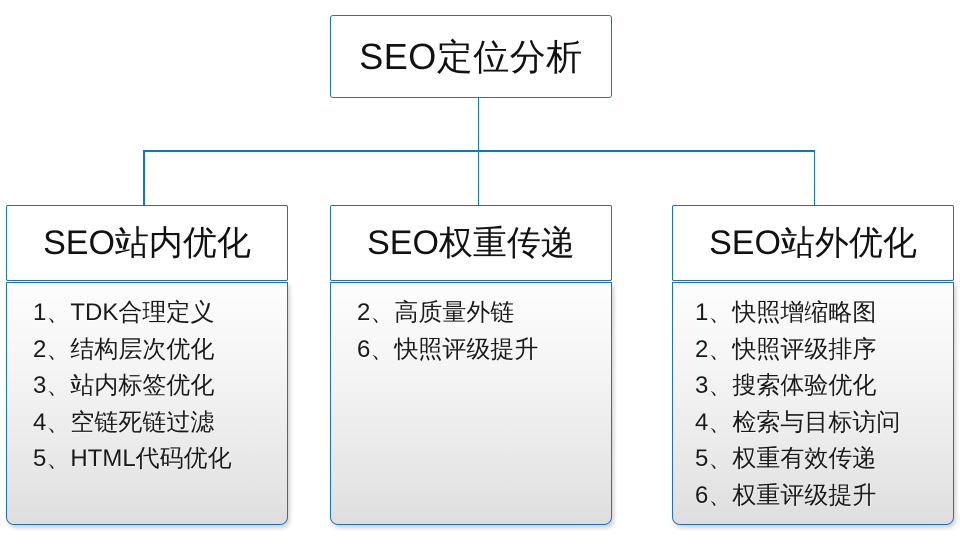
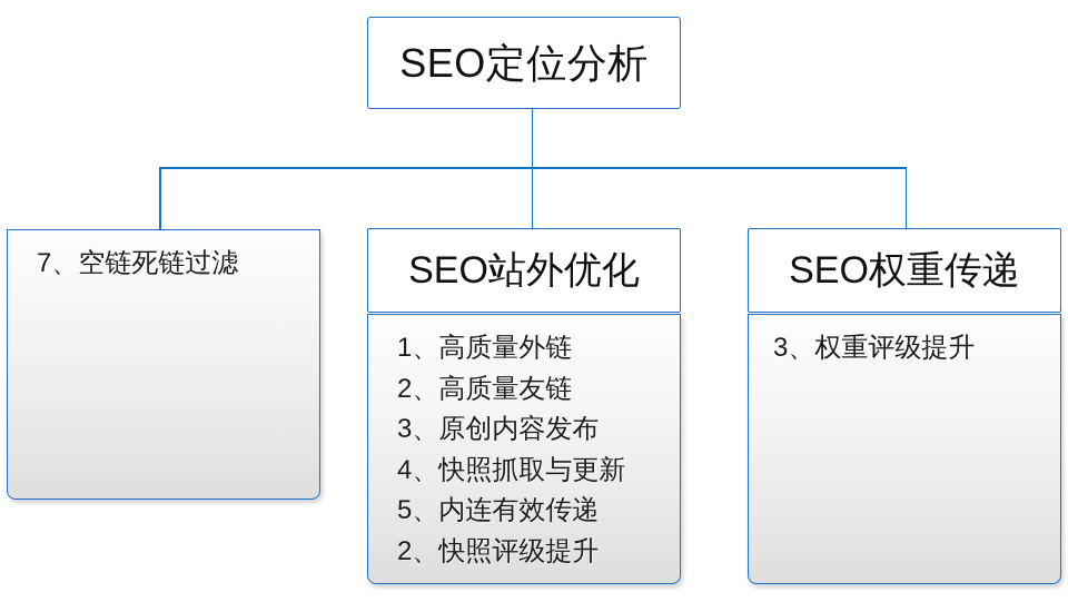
  SEO定位分析
- SEO站内优化
- 1、TDK合理定义
- 2、结构层次优化
- 3、站内标签优化
- 4、空链死链过滤
+ 7、空链死链过滤
- 5、HTML代码优化
- SEO权重传递
+ SEO站外优化
- 2、高质量外链
+ 1、高质量外链
+ 2、高质量友链
+ 3、原创内容发布
+ 4、快照抓取与更新
+ 5、内连有效传递
- 6、快照评级提升
+ 2、快照评级提升
- SEO站外优化
+ SEO权重传递
- 1、快照增缩略图
- 2、快照评级排序
- 3、搜索体验优化
- 4、检索与目标访问
- 5、权重有效传递
- 6、权重评级提升
+ 3、权重评级提升
